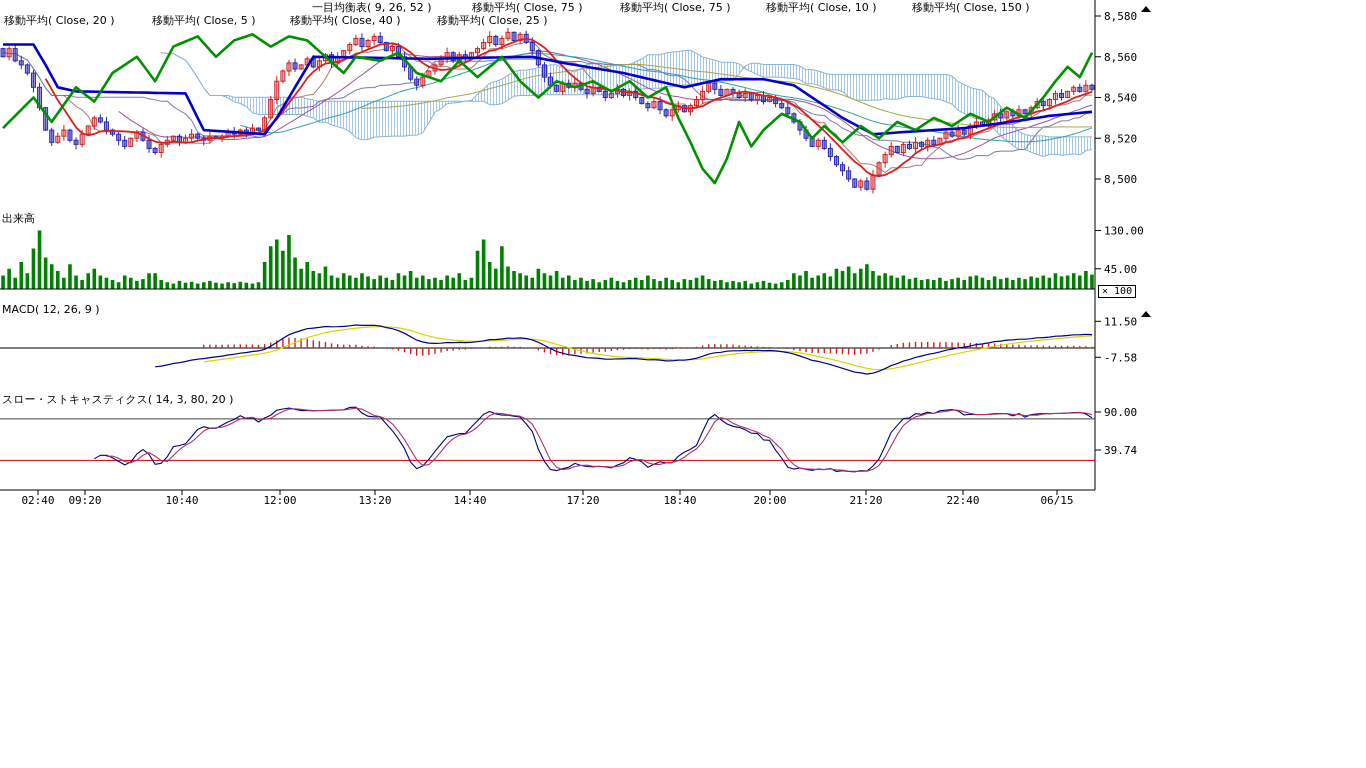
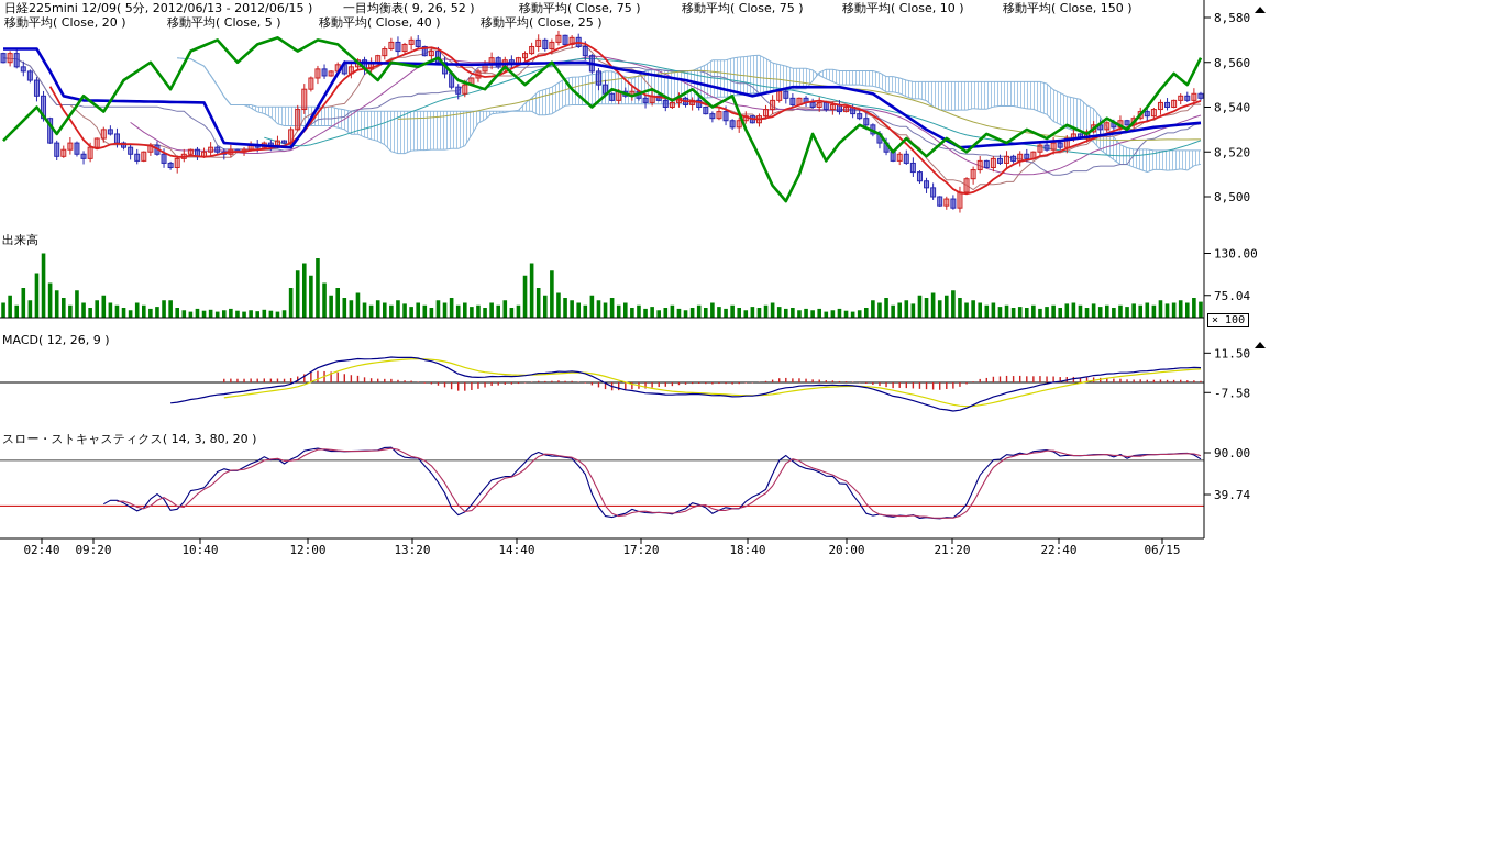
+ 日経225mini 12/09( 5分, 2012/06/13 - 2012/06/15 )
  一目均衡表( 9, 26, 52 )
  移動平均( Close, 75 )
  移動平均( Close, 75 )
  移動平均( Close, 10 )
  移動平均( Close, 150 )
  移動平均( Close, 20 )
  移動平均( Close, 5 )
  移動平均( Close, 40 )
  移動平均( Close, 25 )
  8,580
  8,560
  8,540
  8,520
  8,500
  130.00
- 45.00
+ 75.04
  11.50
  -7.58
  90.00
  39.74
  02:40
  09:20
  10:40
  12:00
  13:20
  14:40
  17:20
  18:40
  20:00
  21:20
  22:40
  06/15
  出来高
  MACD( 12, 26, 9 )
  スロー・ストキャスティクス( 14, 3, 80, 20 )
  × 100
